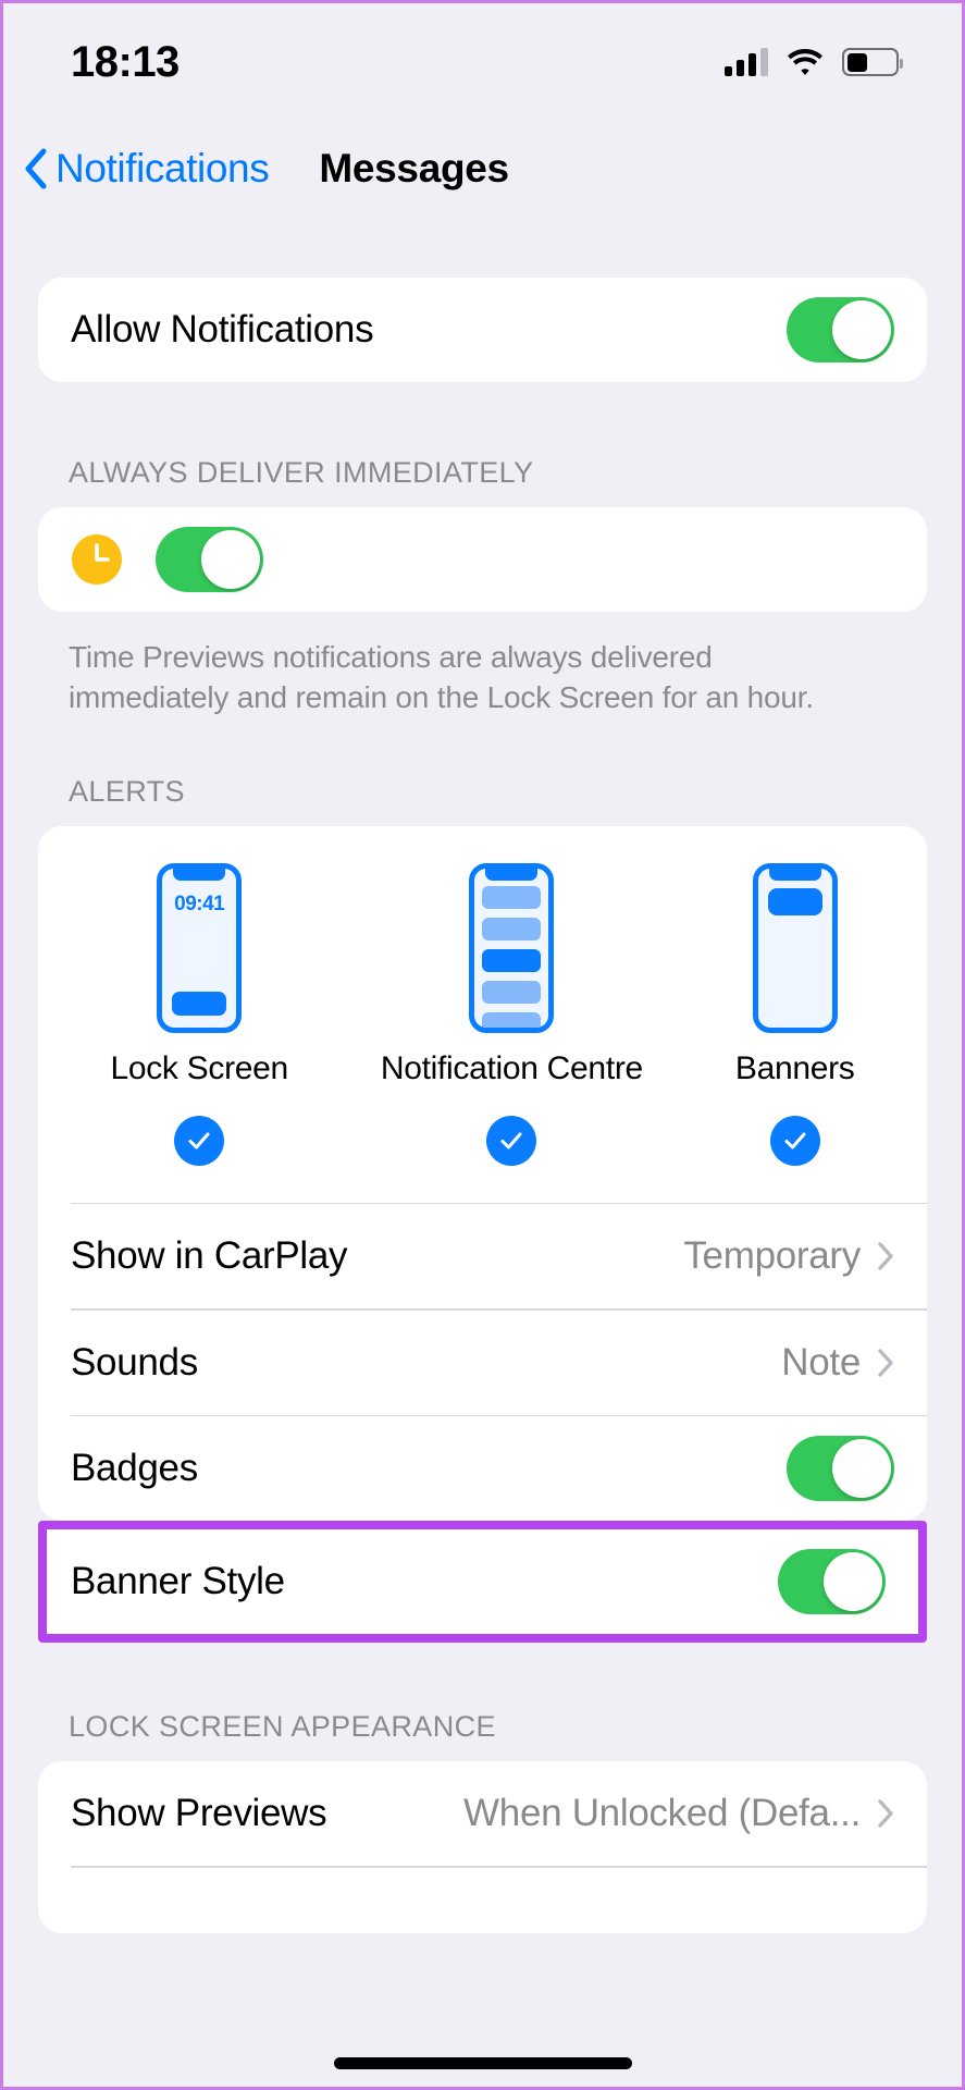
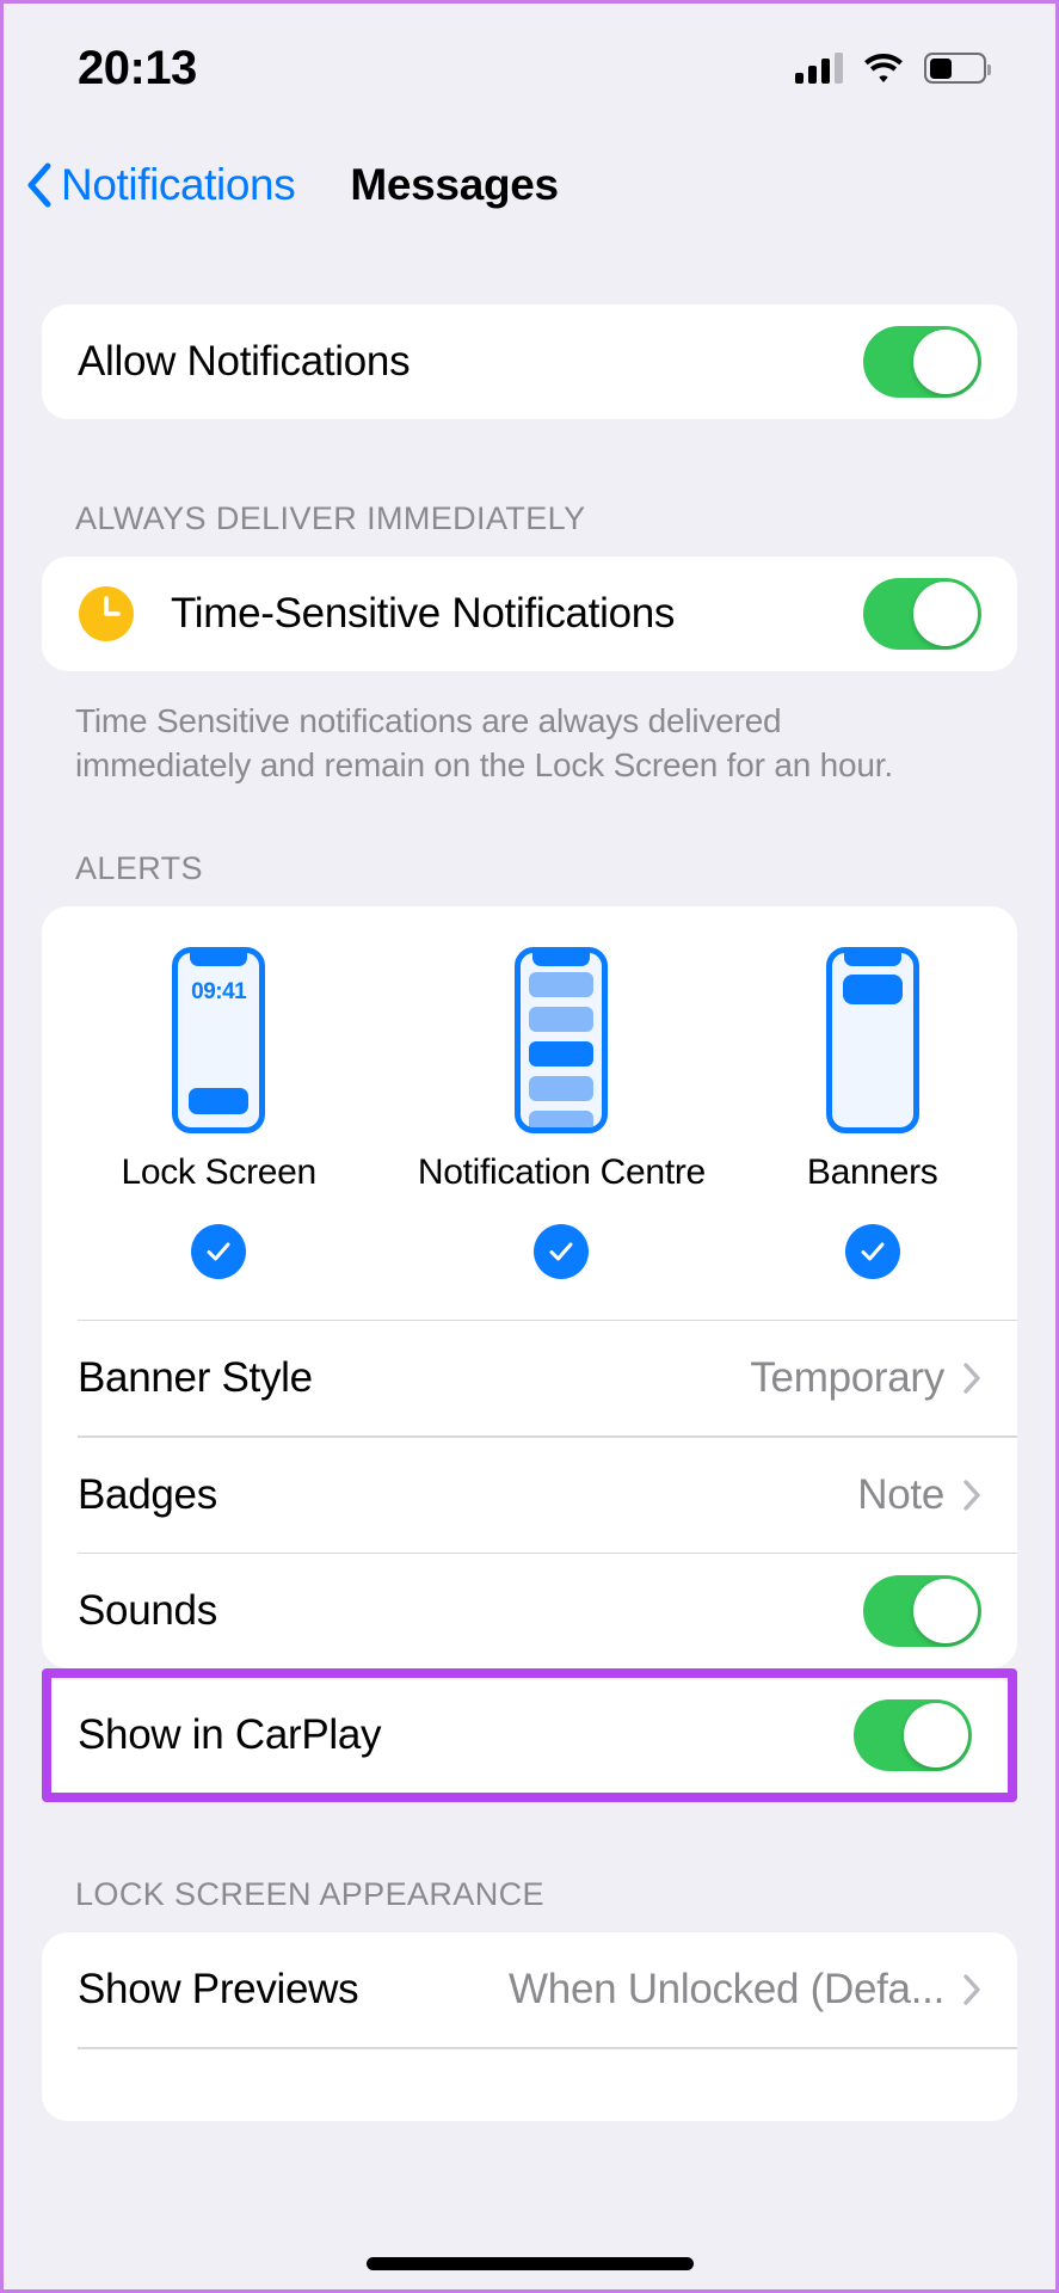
- 18:13
+ 20:13
  Notifications
  Messages
  Allow Notifications
  ALWAYS DELIVER IMMEDIATELY
+ Time-Sensitive Notifications
- Time Previews notifications are always delivered immediately and remain on the Lock Screen for an hour.
+ Time Sensitive notifications are always delivered immediately and remain on the Lock Screen for an hour.
  ALERTS
  09:41
  Lock Screen
  Notification Centre
  Banners
- Show in CarPlay
+ Banner Style
  Temporary
- Sounds
+ Badges
  Note
- Badges
+ Sounds
- Banner Style
+ Show in CarPlay
  LOCK SCREEN APPEARANCE
  Show Previews
  When Unlocked (Defa...
